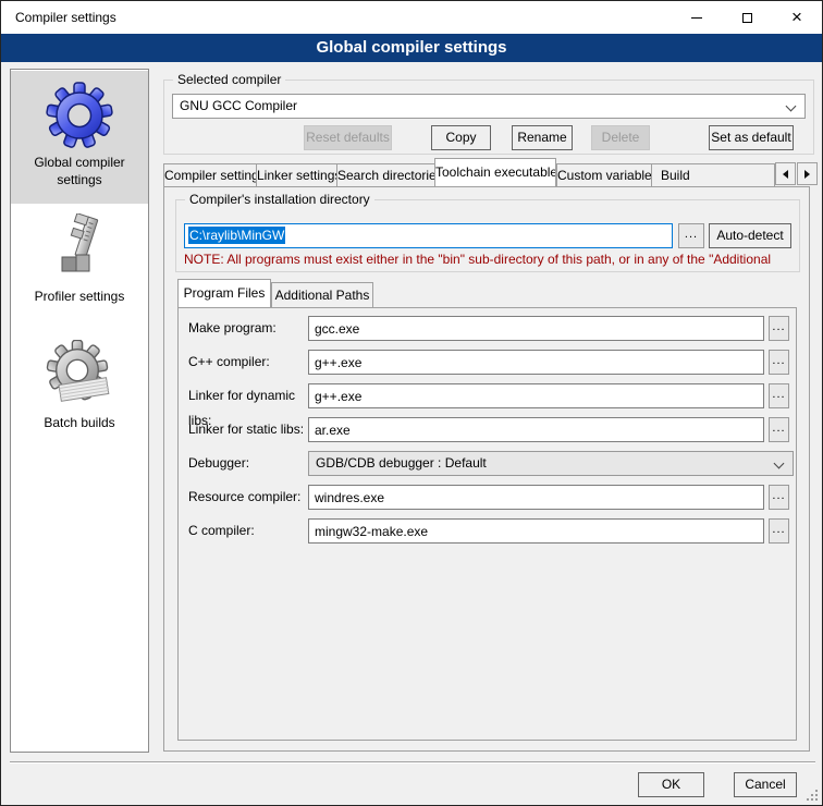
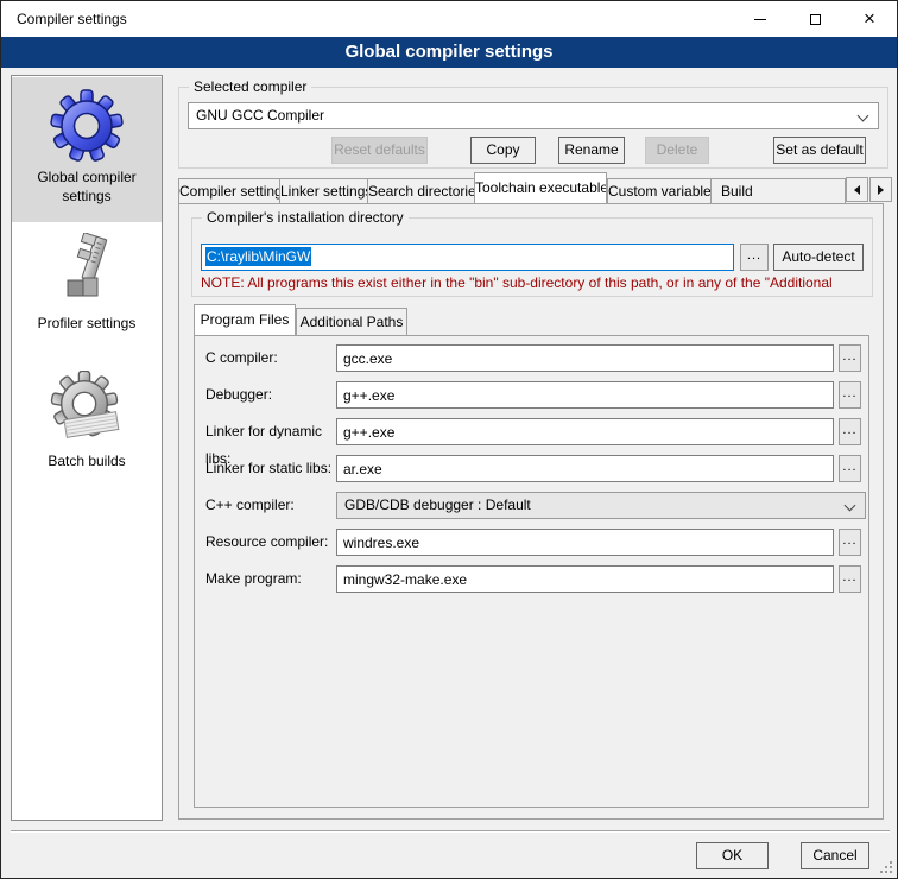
  Compiler settings
  ×
  Global compiler settings
  Global compiler settings
  Profiler settings
  Batch builds
  Selected compiler
  GNU GCC Compiler
  Reset defaults
  Copy
  Rename
  Delete
  Set as default
  Compiler settin
  Linker setting
  Search directorie
  Toolchain executable
  Custom variable
  Build
  Compiler's installation directory
  C:\raylib\MinGW
  ...
  Auto-detect
- NOTE: All programs must exist either in the "bin" sub-directory of this path, or in any of the "Additional
+ NOTE: All programs this exist either in the "bin" sub-directory of this path, or in any of the "Additional
  Program Files
  Additional Paths
- Make program:
+ C compiler:
  gcc.exe
  ...
- C++ compiler:
+ Debugger:
  g++.exe
  ...
  Linker for dynamic libs:
  g++.exe
  ...
  Linker for static libs:
  ar.exe
  ...
- Debugger:
+ C++ compiler:
  GDB/CDB debugger : Default
  Resource compiler:
  windres.exe
  ...
- C compiler:
+ Make program:
  mingw32-make.exe
  ...
  OK
  Cancel
